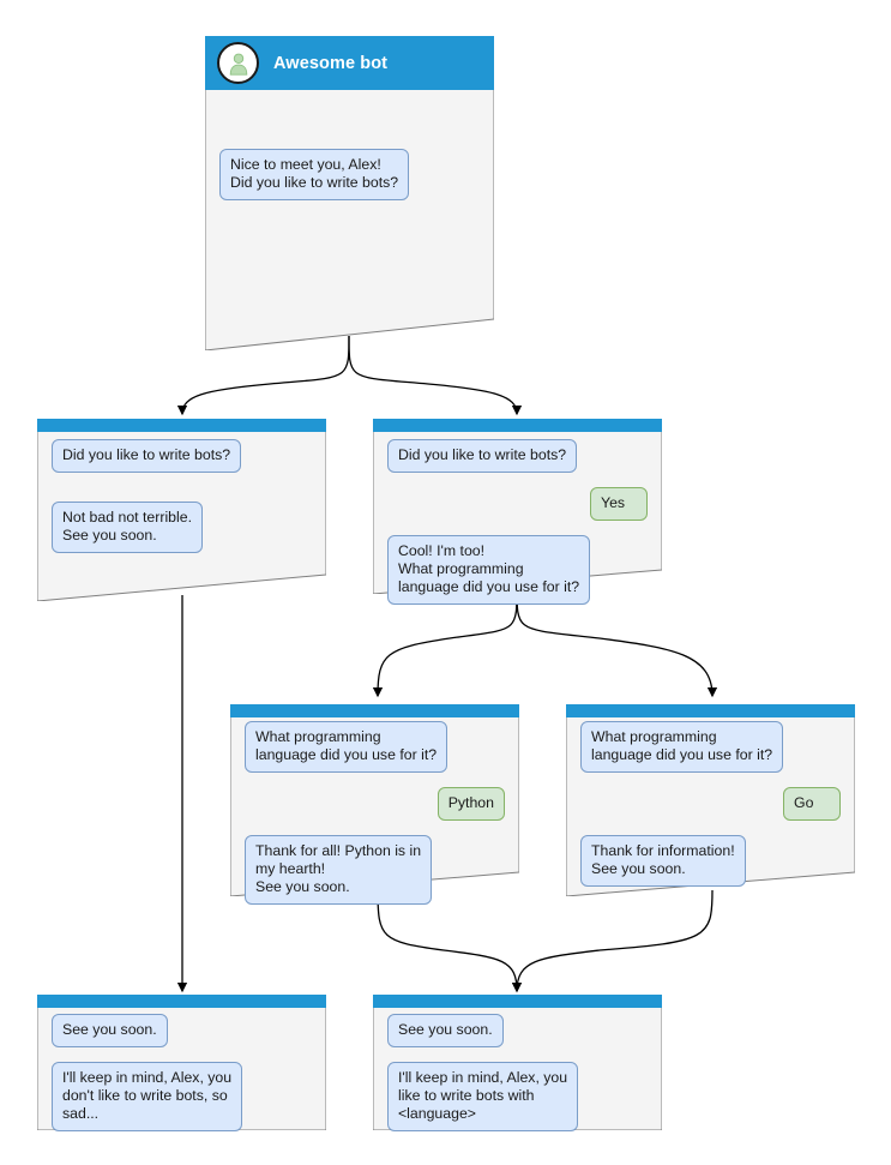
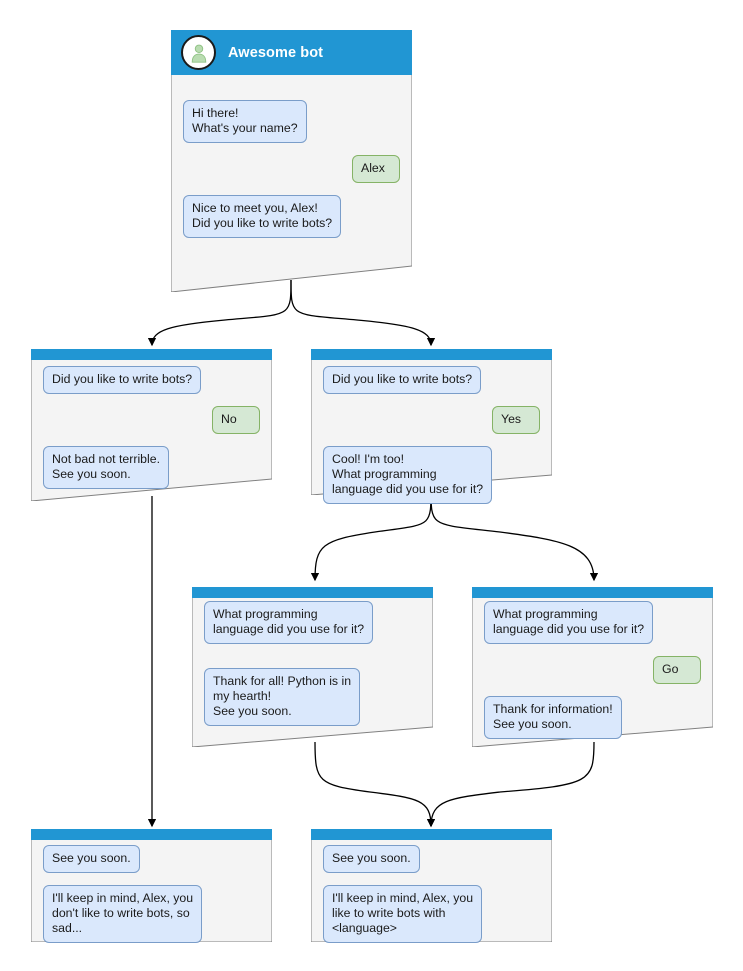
  Awesome bot
+ Hi there!
+ What's your name?
+ Alex
  Nice to meet you, Alex!
  Did you like to write bots?
  Did you like to write bots?
+ No
  Not bad not terrible.
  See you soon.
  Did you like to write bots?
  Yes
  Cool! I'm too!
  What programming
  language did you use for it?
  What programming
  language did you use for it?
- Python
  Thank for all! Python is in
  my hearth!
  See you soon.
  What programming
  language did you use for it?
  Go
  Thank for information!
  See you soon.
  See you soon.
  I'll keep in mind, Alex, you
  don't like to write bots, so
  sad...
  See you soon.
  I'll keep in mind, Alex, you
  like to write bots with
  <language>
